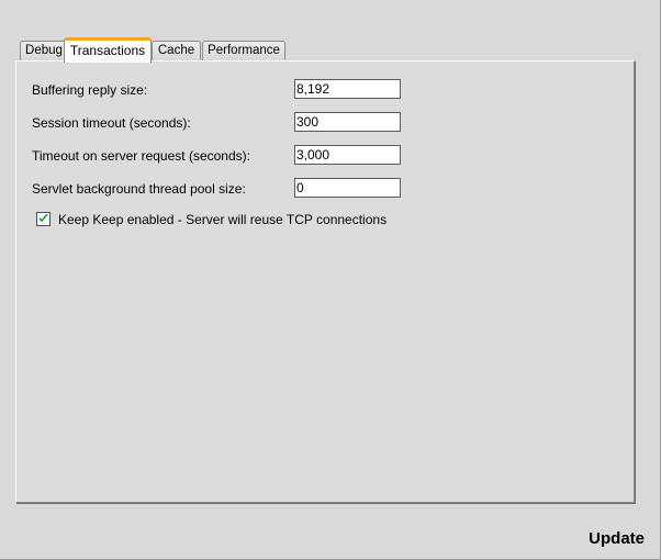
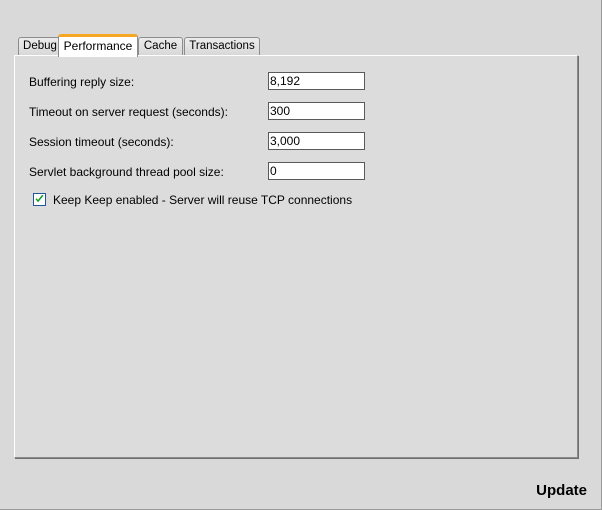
  Debug
- Transactions
+ Performance
  Cache
- Performance
+ Transactions
  Buffering reply size:
  8,192
- Session timeout (seconds):
+ Timeout on server request (seconds):
  300
- Timeout on server request (seconds):
+ Session timeout (seconds):
  3,000
  Servlet background thread pool size:
  0
  Keep Keep enabled - Server will reuse TCP connections
  Update
